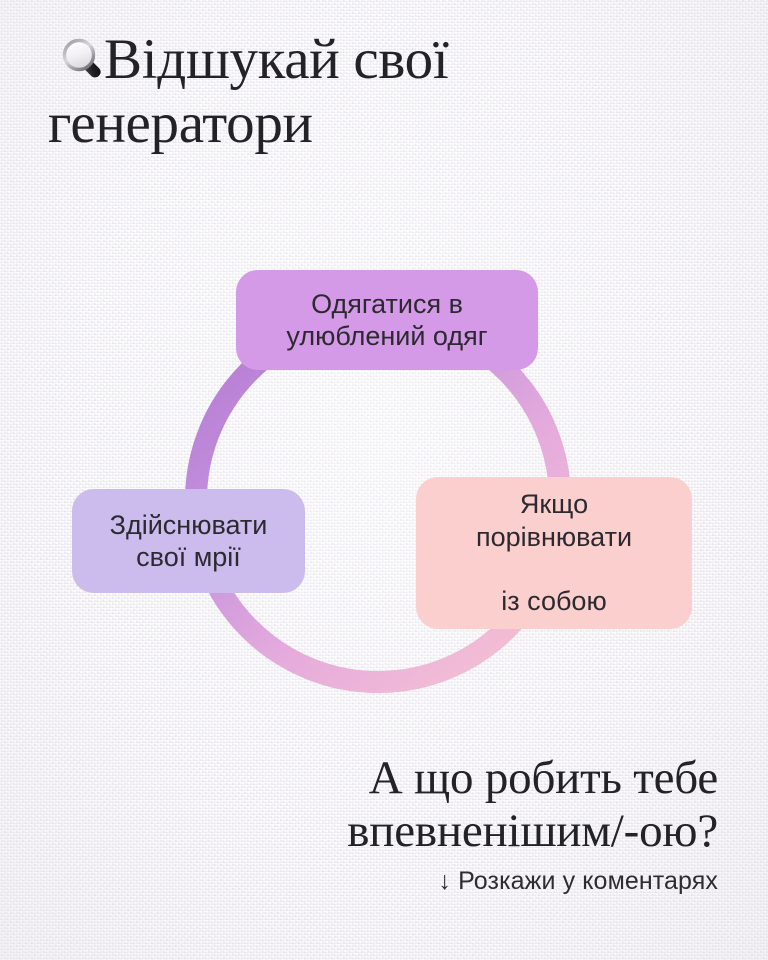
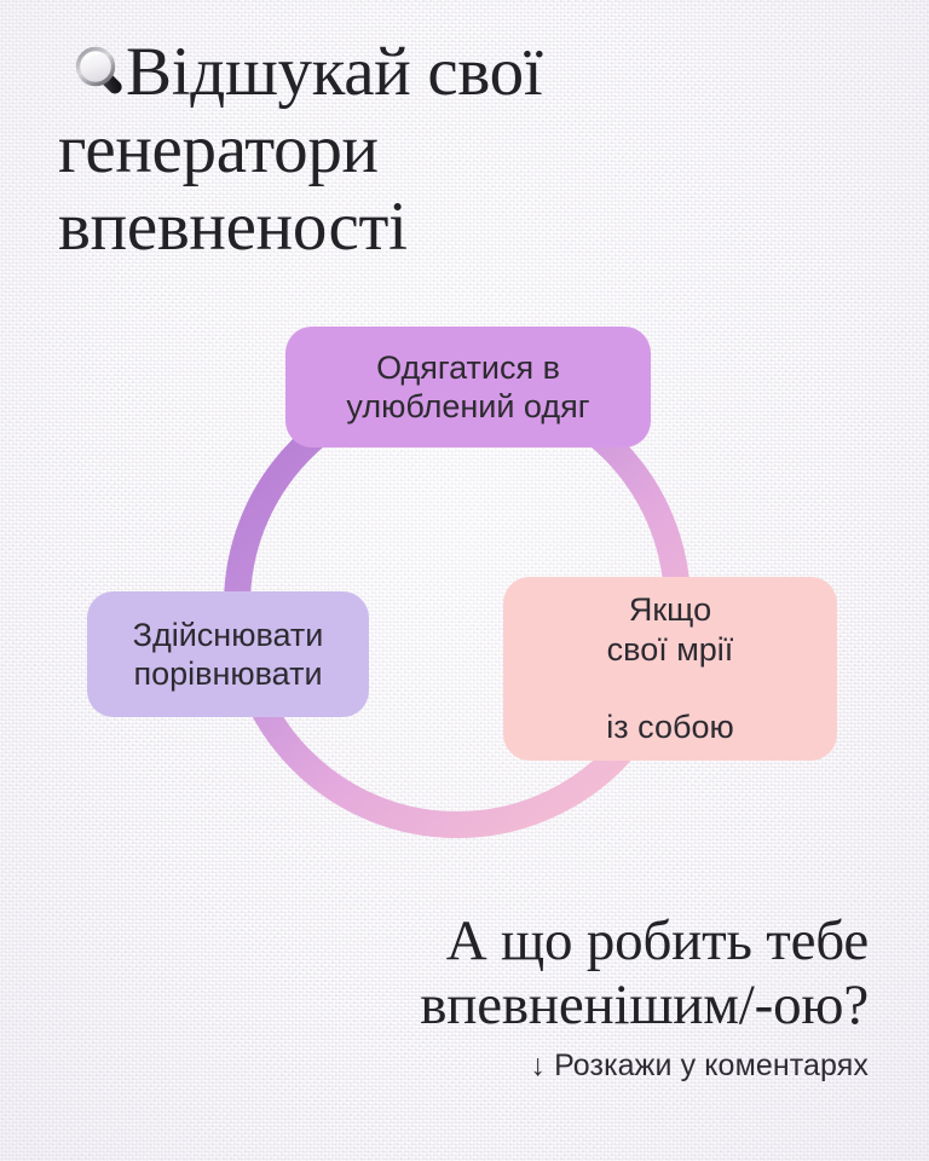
  Відшукай свої
  генератори
+ впевненості
  Одягатися в
  улюблений одяг
  Здійснювати
- свої мрії
+ порівнювати
  Якщо
- порівнювати
+ свої мрії
  із собою
  А що робить тебе
  впевненішим/-ою?
  ↓ Розкажи у коментарях
